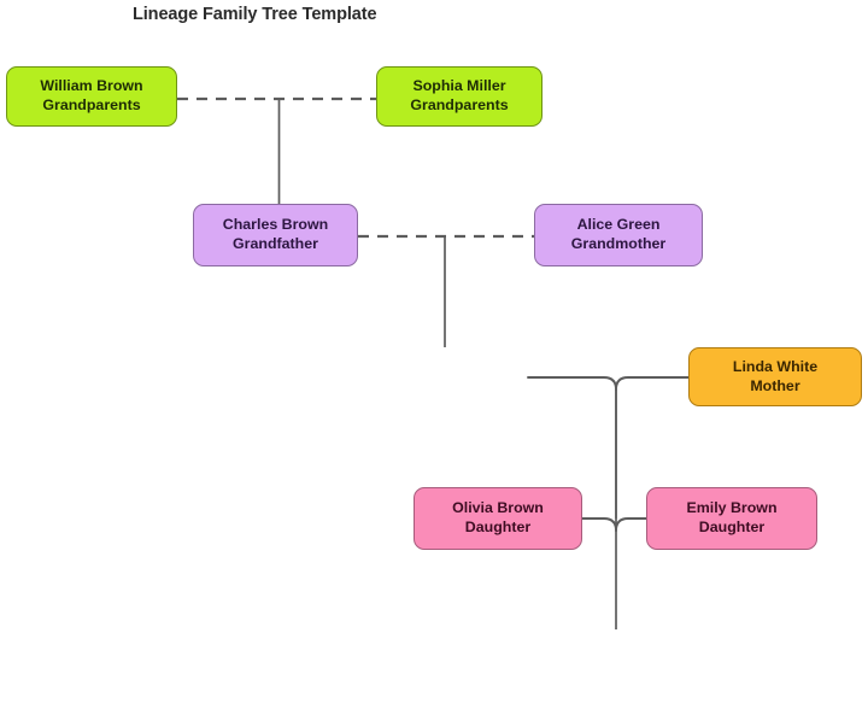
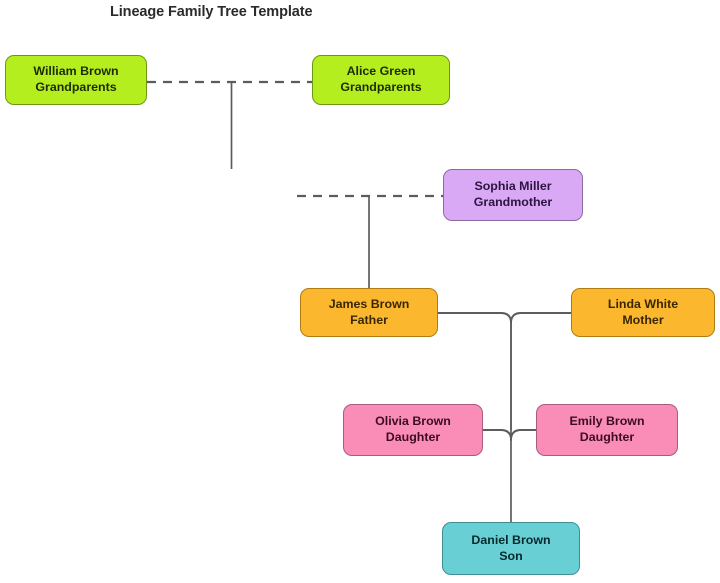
  Lineage Family Tree Template
  William Brown
  Grandparents
- Sophia Miller
+ Alice Green
  Grandparents
- Charles Brown
- Grandfather
- Alice Green
+ Sophia Miller
  Grandmother
+ James Brown
+ Father
  Linda White
  Mother
  Olivia Brown
  Daughter
  Emily Brown
  Daughter
+ Daniel Brown
+ Son
